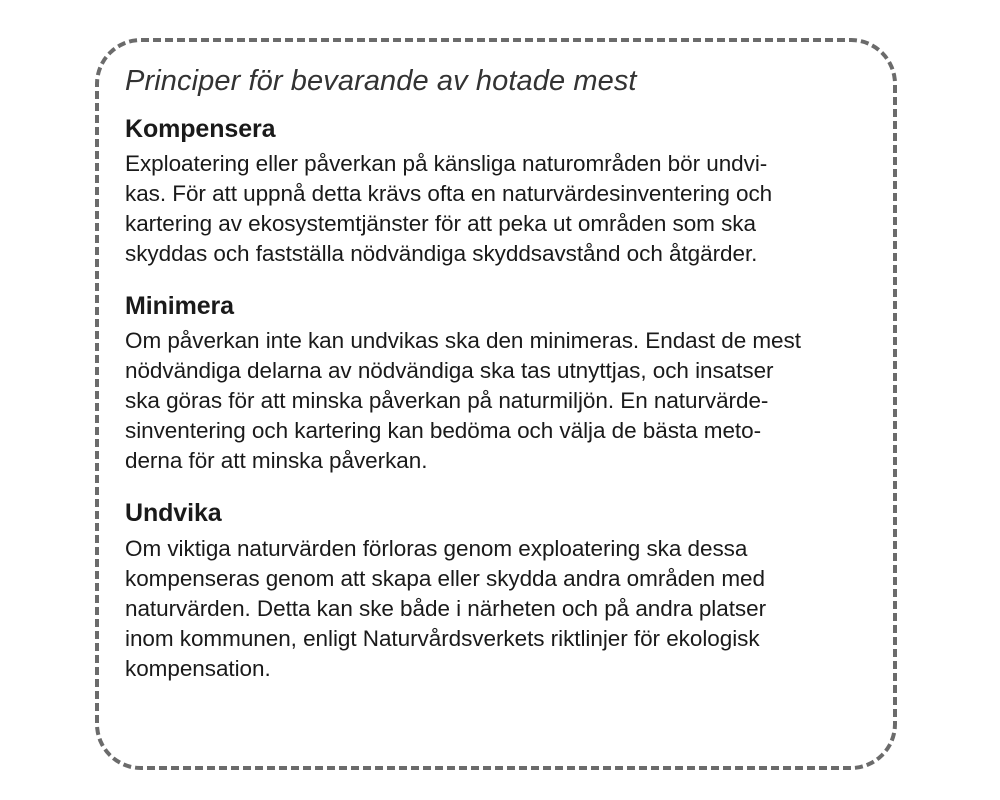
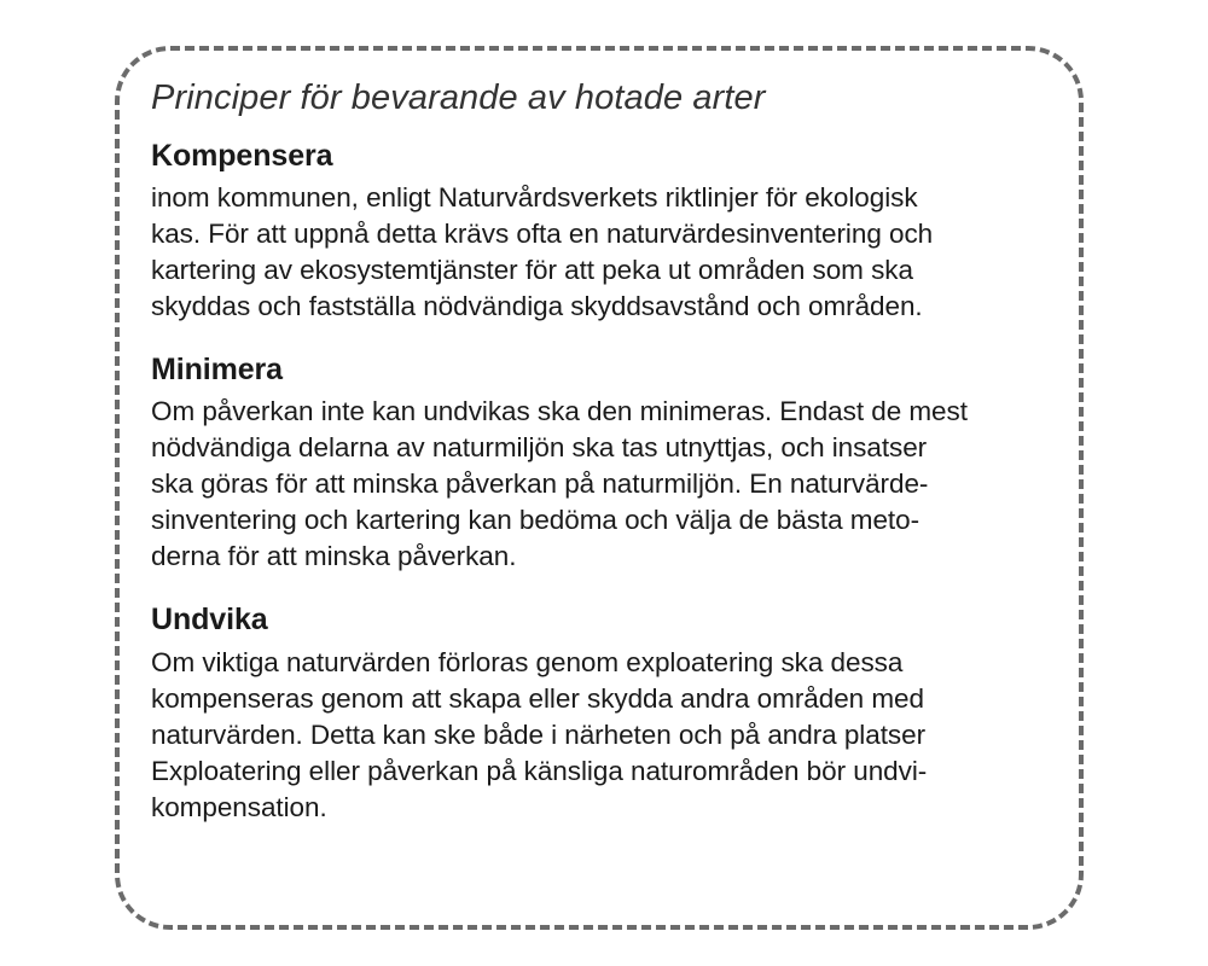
- Principer för bevarande av hotade mest
+ Principer för bevarande av hotade arter
  Kompensera
- Exploatering eller påverkan på känsliga naturområden bör undvi-
+ inom kommunen, enligt Naturvårdsverkets riktlinjer för ekologisk
  kas. För att uppnå detta krävs ofta en naturvärdesinventering och
  kartering av ekosystemtjänster för att peka ut områden som ska
- skyddas och fastställa nödvändiga skyddsavstånd och åtgärder.
+ skyddas och fastställa nödvändiga skyddsavstånd och områden.
  Minimera
  Om påverkan inte kan undvikas ska den minimeras. Endast de mest
- nödvändiga delarna av nödvändiga ska tas utnyttjas, och insatser
+ nödvändiga delarna av naturmiljön ska tas utnyttjas, och insatser
  ska göras för att minska påverkan på naturmiljön. En naturvärde-
  sinventering och kartering kan bedöma och välja de bästa meto-
  derna för att minska påverkan.
  Undvika
  Om viktiga naturvärden förloras genom exploatering ska dessa
  kompenseras genom att skapa eller skydda andra områden med
  naturvärden. Detta kan ske både i närheten och på andra platser
- inom kommunen, enligt Naturvårdsverkets riktlinjer för ekologisk
+ Exploatering eller påverkan på känsliga naturområden bör undvi-
  kompensation.
